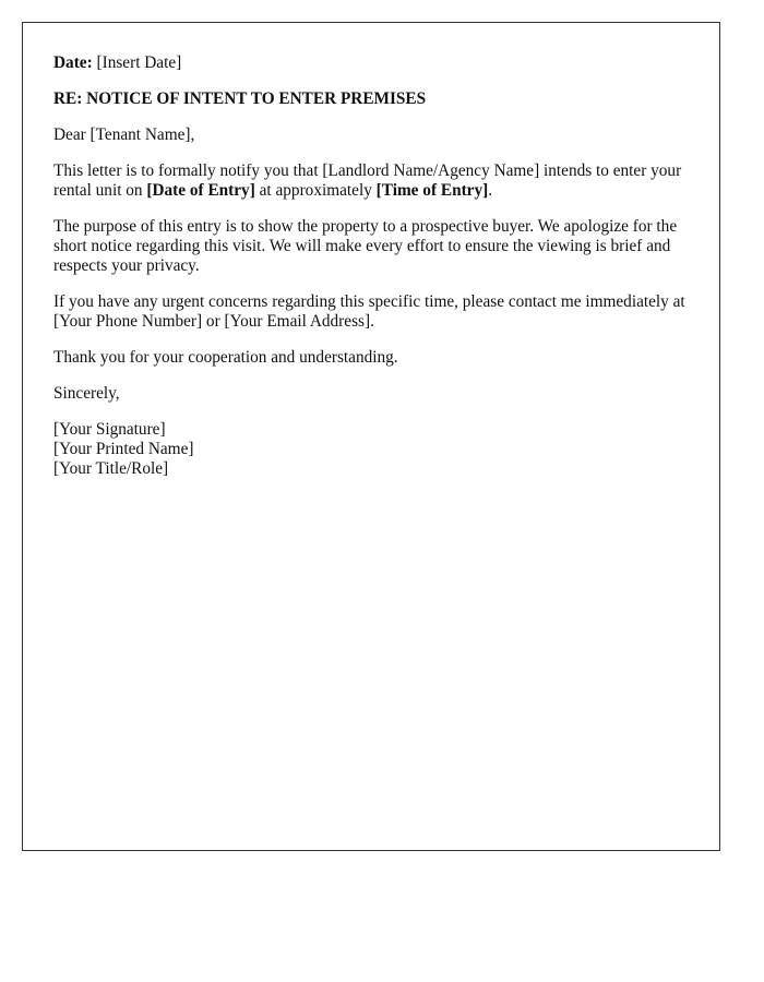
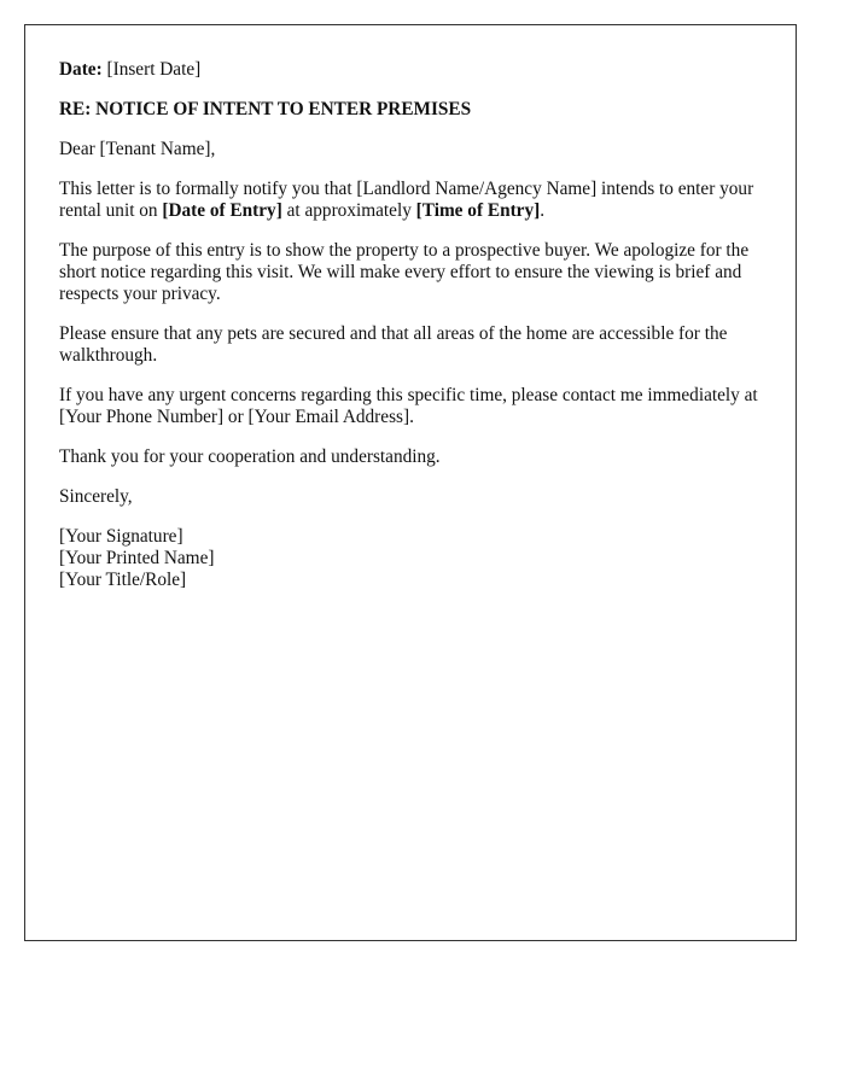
  Date: [Insert Date]
  RE: NOTICE OF INTENT TO ENTER PREMISES
  Dear [Tenant Name],
  This letter is to formally notify you that [Landlord Name/Agency Name] intends to enter your rental unit on [Date of Entry] at approximately [Time of Entry].
  The purpose of this entry is to show the property to a prospective buyer. We apologize for the short notice regarding this visit. We will make every effort to ensure the viewing is brief and respects your privacy.
+ Please ensure that any pets are secured and that all areas of the home are accessible for the walkthrough.
  If you have any urgent concerns regarding this specific time, please contact me immediately at [Your Phone Number] or [Your Email Address].
  Thank you for your cooperation and understanding.
  Sincerely,
  [Your Signature]
  [Your Printed Name]
  [Your Title/Role]
